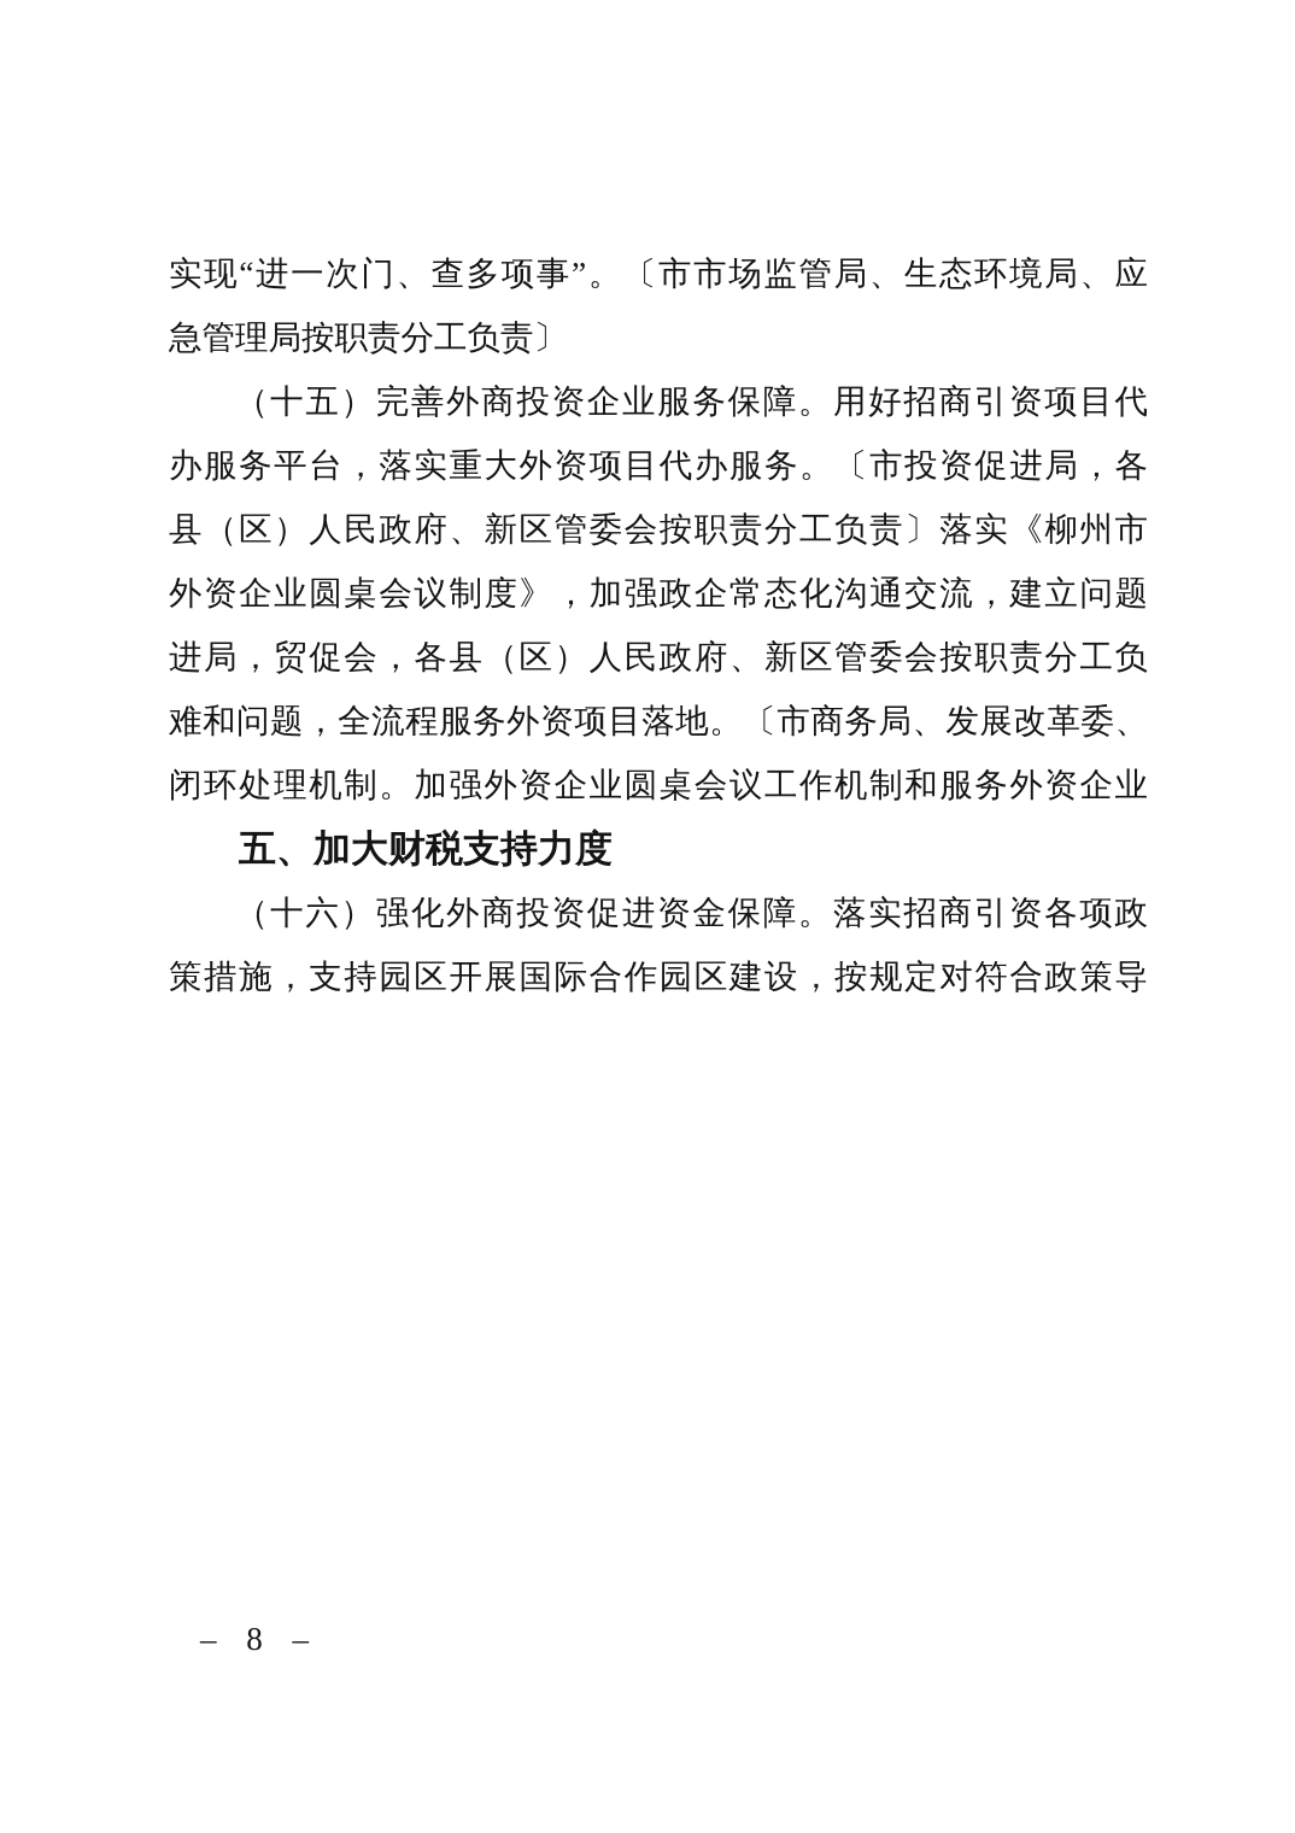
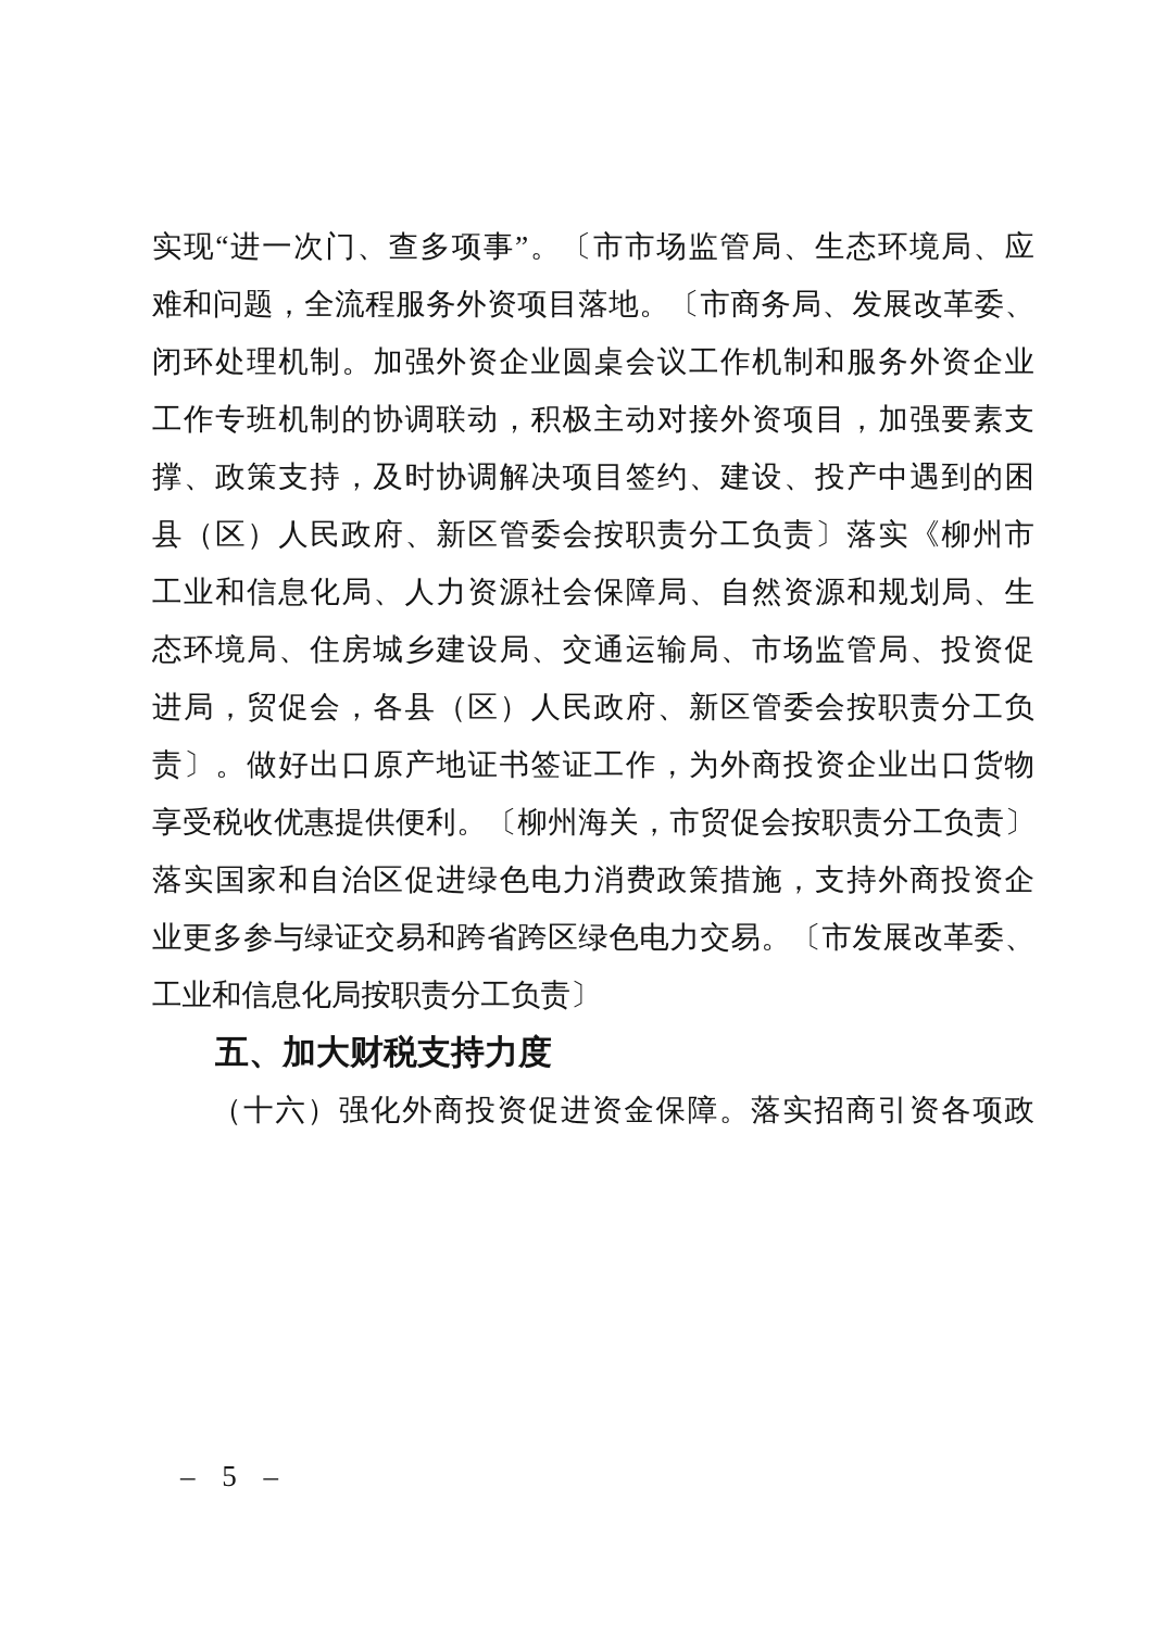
  实现“进一次门、查多项事”。〔市市场监管局、生态环境局、应
- 急管理局按职责分工负责〕
- （十五）完善外商投资企业服务保障。用好招商引资项目代
- 办服务平台，落实重大外资项目代办服务。〔市投资促进局，各
- 县（区）人民政府、新区管委会按职责分工负责〕落实《柳州市
+ 难和问题，全流程服务外资项目落地。〔市商务局、发展改革委、
- 外资企业圆桌会议制度》，加强政企常态化沟通交流，建立问题
- 进局，贸促会，各县（区）人民政府、新区管委会按职责分工负
+ 闭环处理机制。加强外资企业圆桌会议工作机制和服务外资企业
+ 工作专班机制的协调联动，积极主动对接外资项目，加强要素支
+ 撑、政策支持，及时协调解决项目签约、建设、投产中遇到的困
- 难和问题，全流程服务外资项目落地。〔市商务局、发展改革委、
+ 县（区）人民政府、新区管委会按职责分工负责〕落实《柳州市
+ 工业和信息化局、人力资源社会保障局、自然资源和规划局、生
+ 态环境局、住房城乡建设局、交通运输局、市场监管局、投资促
- 闭环处理机制。加强外资企业圆桌会议工作机制和服务外资企业
+ 进局，贸促会，各县（区）人民政府、新区管委会按职责分工负
+ 责〕。做好出口原产地证书签证工作，为外商投资企业出口货物
+ 享受税收优惠提供便利。〔柳州海关，市贸促会按职责分工负责〕
+ 落实国家和自治区促进绿色电力消费政策措施，支持外商投资企
+ 业更多参与绿证交易和跨省跨区绿色电力交易。〔市发展改革委、
+ 工业和信息化局按职责分工负责〕
  五、加大财税支持力度
  （十六）强化外商投资促进资金保障。落实招商引资各项政
- 策措施，支持园区开展国际合作园区建设，按规定对符合政策导
- – 8 –
+ – 5 –
